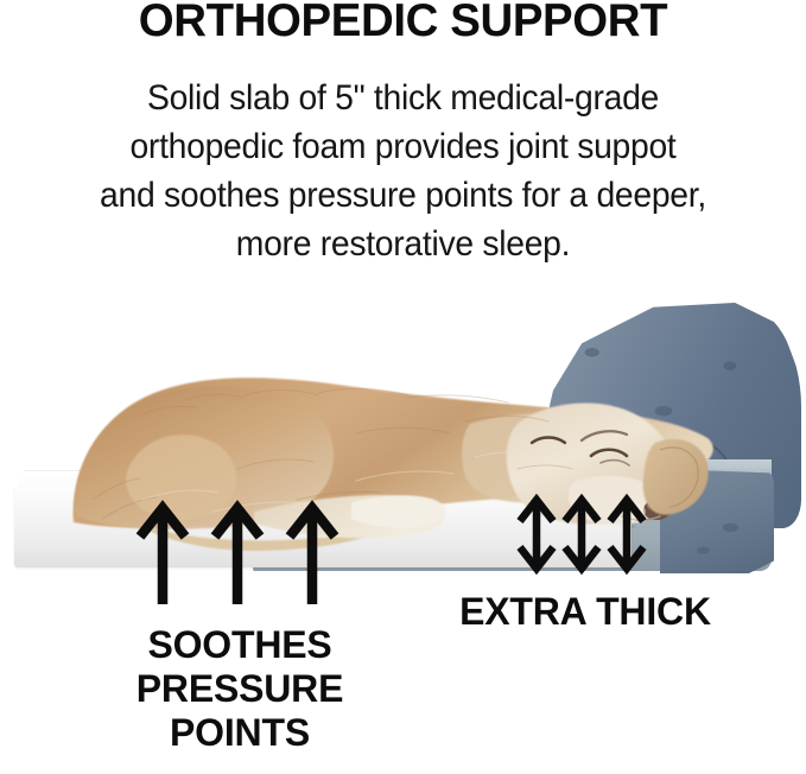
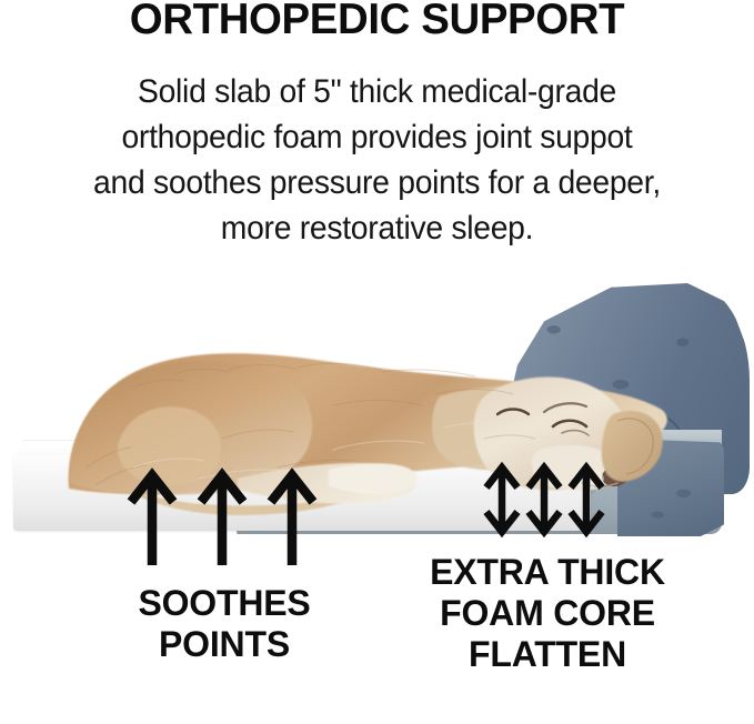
  ORTHOPEDIC SUPPORT
  Solid slab of 5" thick medical-grade
  orthopedic foam provides joint suppot
  and soothes pressure points for a deeper,
  more restorative sleep.
  SOOTHES
- PRESSURE
  POINTS
  EXTRA THICK
+ FOAM CORE
+ FLATTEN
